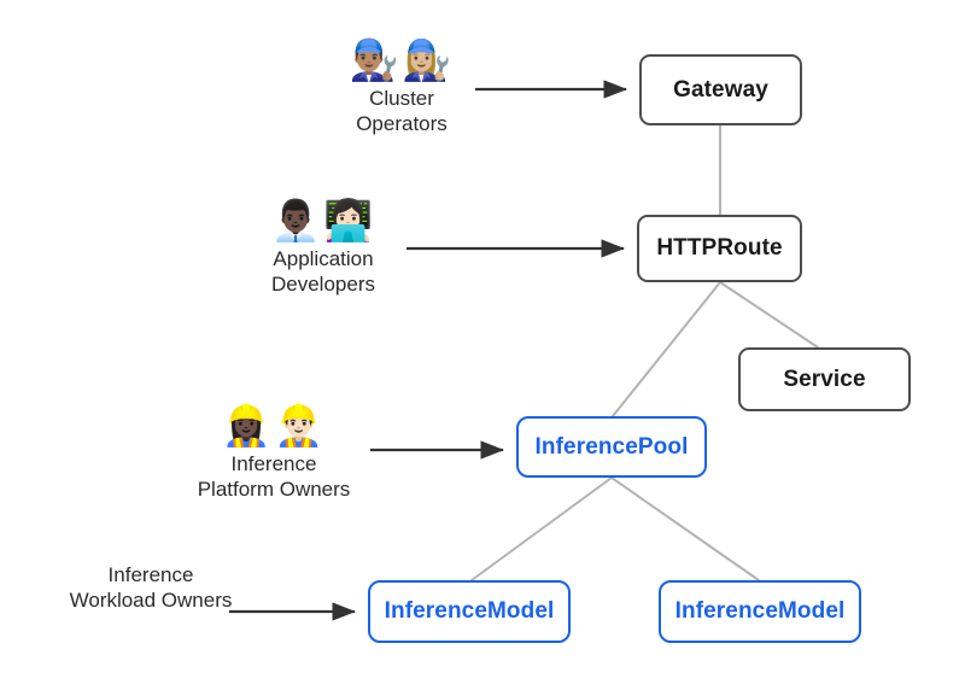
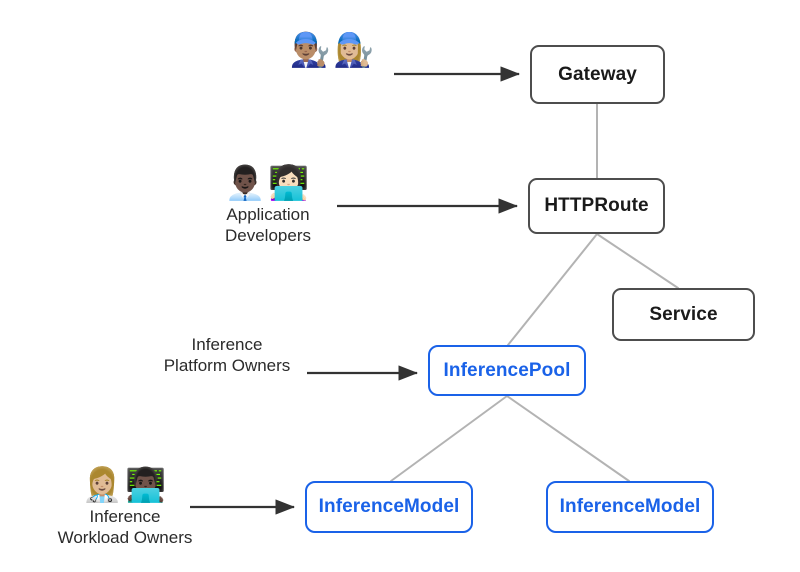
  Gateway
  HTTPRoute
  Service
  InferencePool
  InferenceModel
  InferenceModel
  👨🏽‍🔧👩🏼‍🔧
- Cluster
- Operators
  👨🏿‍💼👩🏻‍💻
  Application
  Developers
- 👷🏿‍♀️👷🏻‍♂️
  Inference
  Platform Owners
+ 👩🏼‍⚕️👨🏿‍💻
  Inference
  Workload Owners
